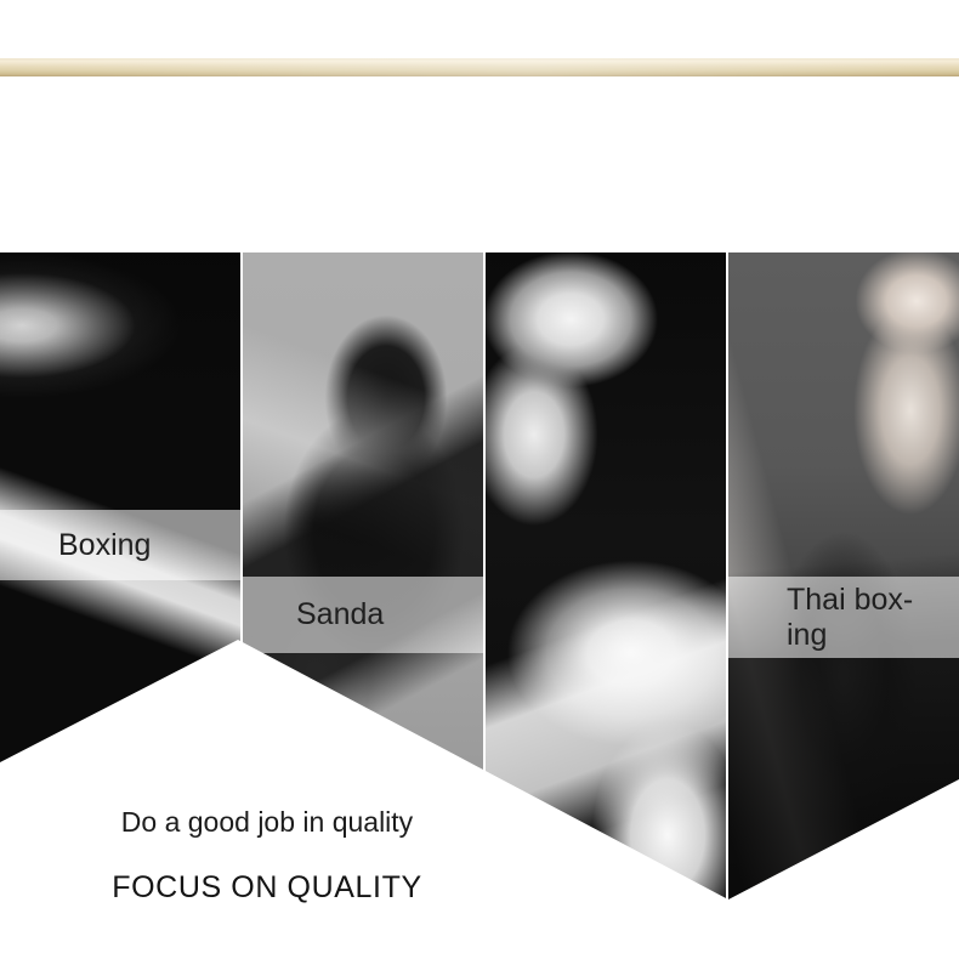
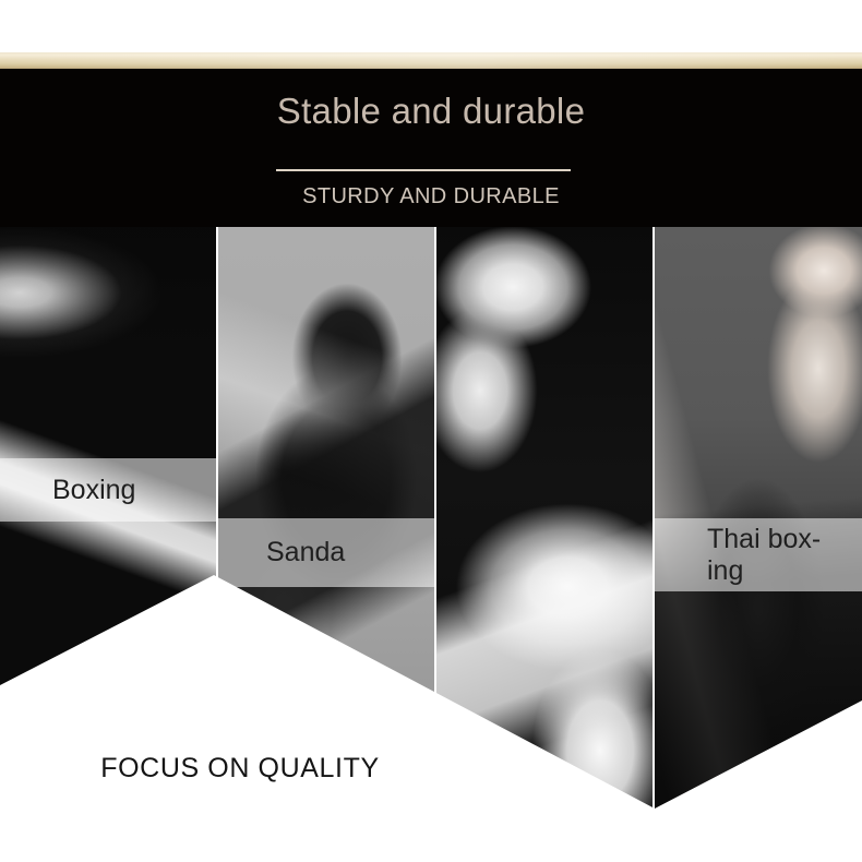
+ Stable and durable
+ STURDY AND DURABLE
  Boxing
  Sanda
  Thai box- ing
- Do a good job in quality
  FOCUS ON QUALITY
